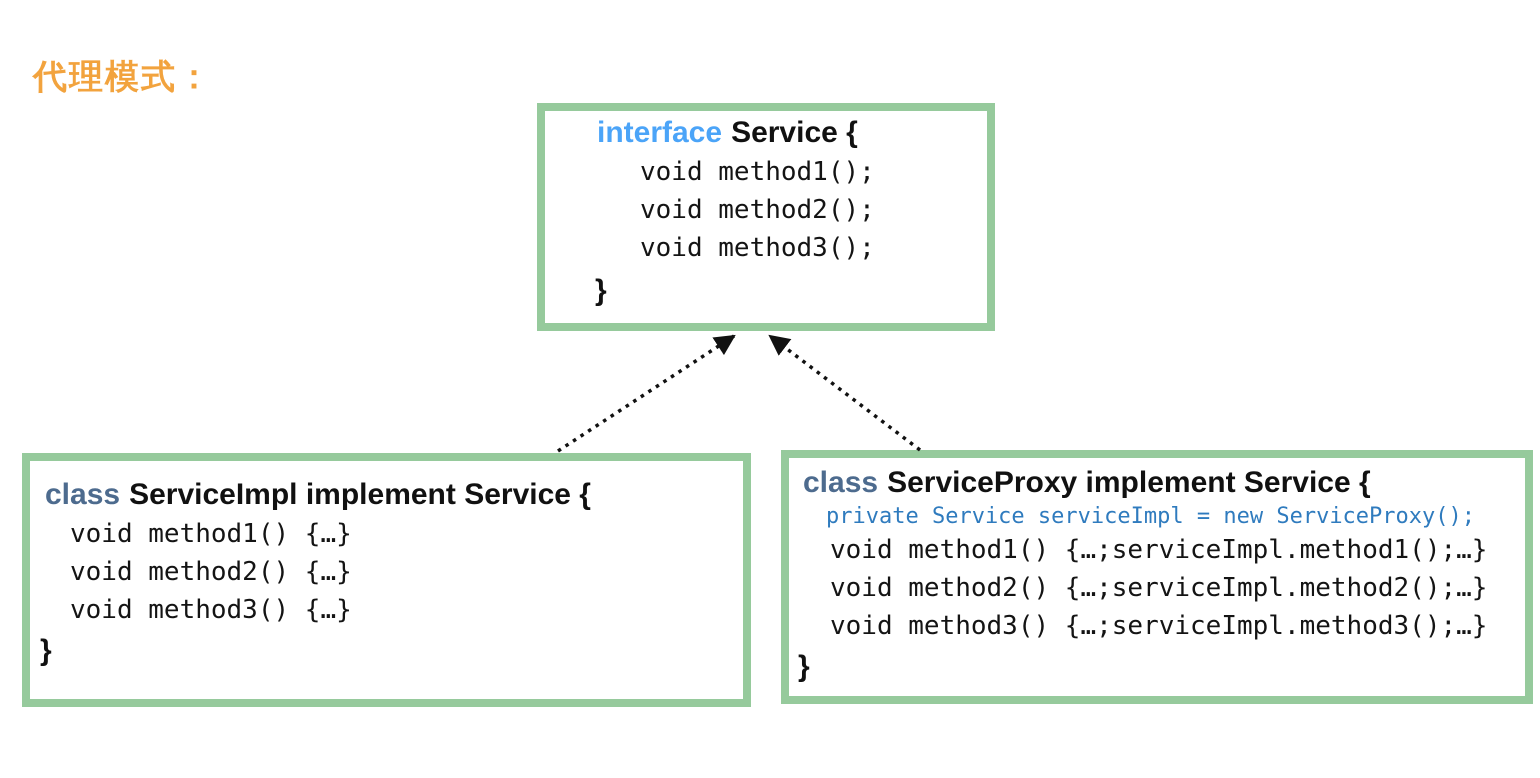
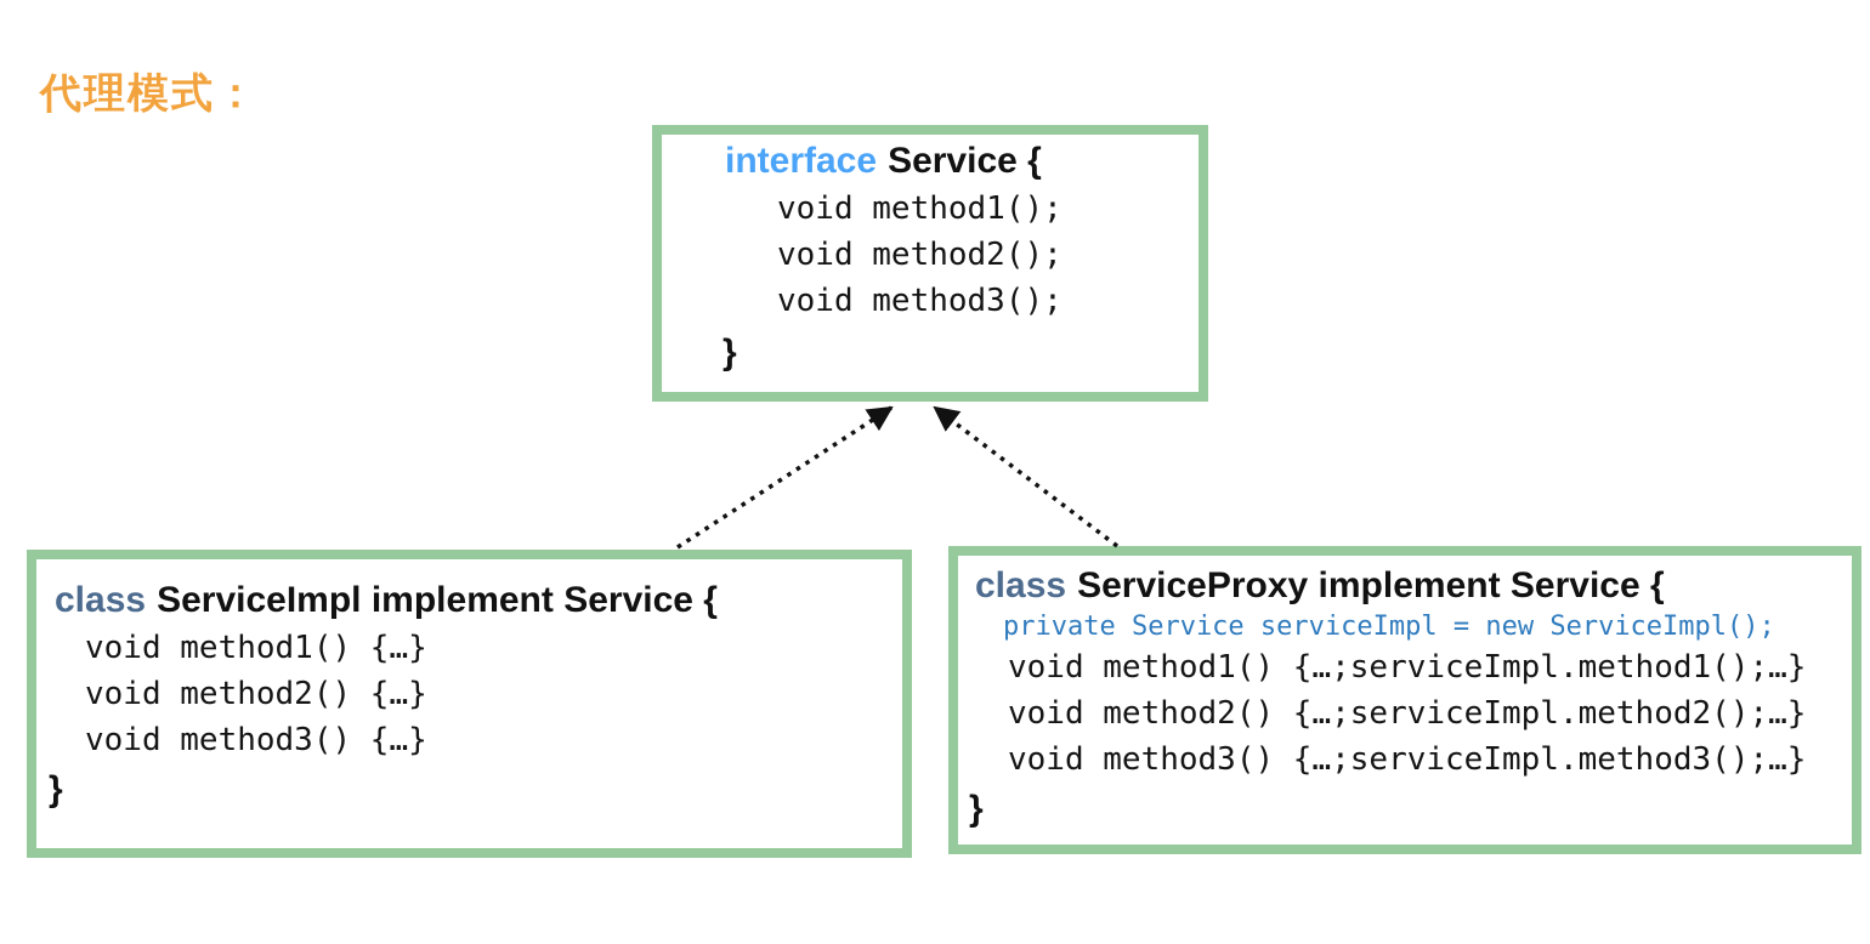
  代理模式：
  interface Service {
  void method1();
  void method2();
  void method3();
  }
  class ServiceImpl implement Service {
  void method1() {…}
  void method2() {…}
  void method3() {…}
  }
  class ServiceProxy implement Service {
- private Service serviceImpl = new ServiceProxy();
+ private Service serviceImpl = new ServiceImpl();
  void method1() {…;serviceImpl.method1();…}
  void method2() {…;serviceImpl.method2();…}
  void method3() {…;serviceImpl.method3();…}
  }
